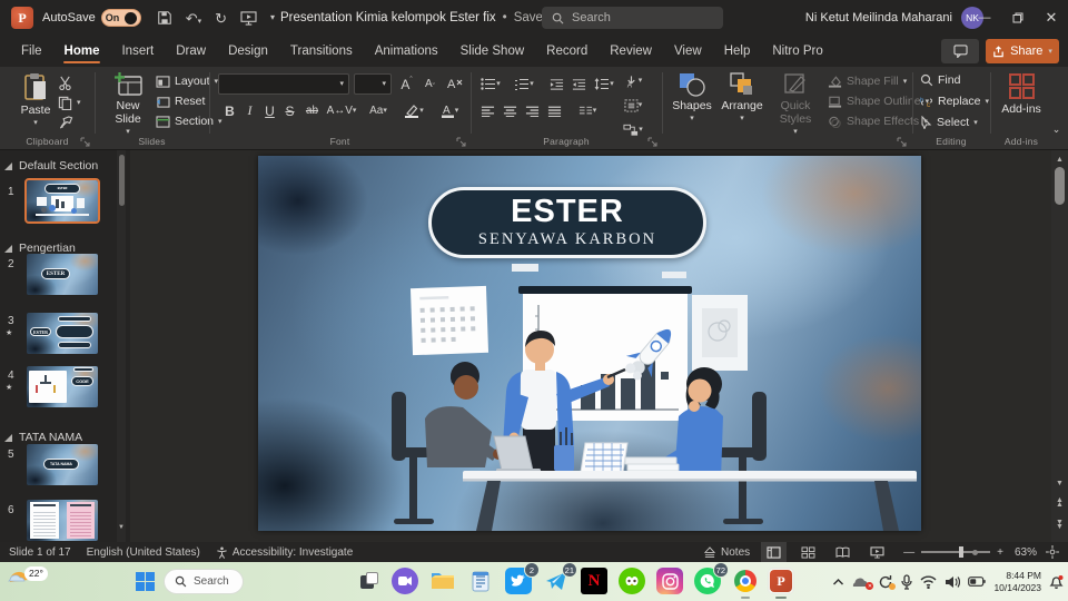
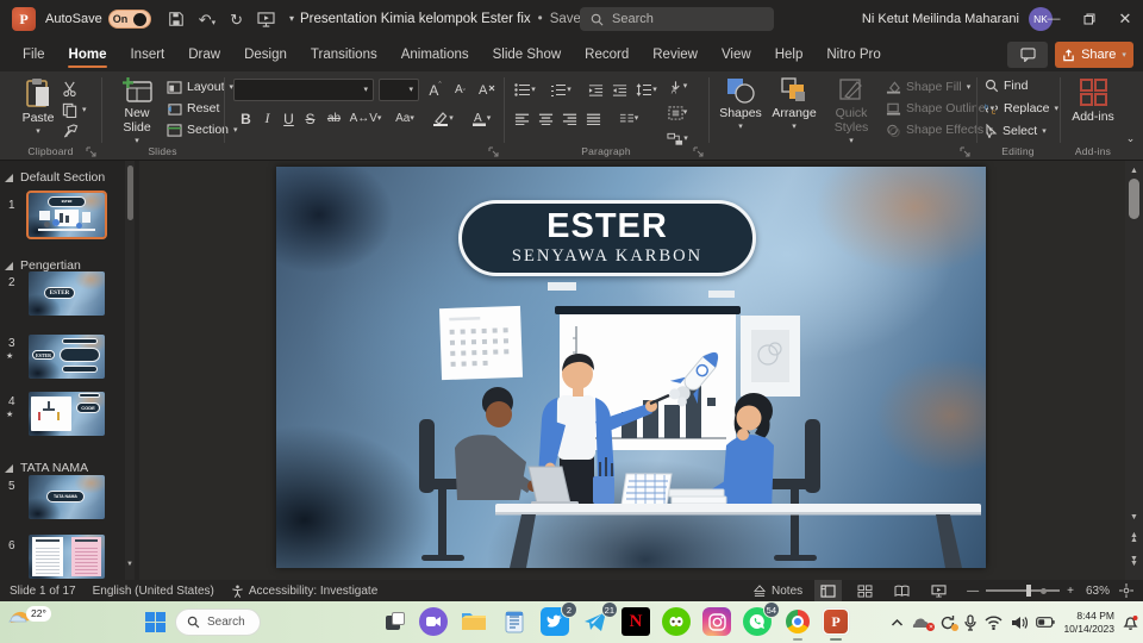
  P
  AutoSave
  On
  ↻
  ▾
  Presentation Kimia kelompok Ester fix
  •
  Save
  Search
  Ni Ketut Meilinda Maharani
  NK
  —
  ✕
  File
  Home
  Insert
  Draw
  Design
  Transitions
  Animations
  Slide Show
  Record
  Review
  View
  Help
  Nitro Pro
  Share
  Paste
  Clipboard
  New Slide
  Layou
  Reset
  Section
  Slides
  A
  A
  A
  B
  I
  U
  S
  ab
  A↔V
  Aa
  A
- Font
  Paragraph
  Shapes
  Arrange
  Quick Styles
  Shape Fill
  Shape Outline
  Shape Effecs
  Find
  Replace
  Select
  Editing
  Add-ins
  Add-ins
  ⌄
  Default Section
  1
  Pengertian
  2
  3
  4
  TATA NAMA
  5
  6
  ESTER
  SENYAWA KARBON
  Slide 1 of 17
  English (United States)
  Accessibility: Investigate
  Notes
  —
  +
  63%
  22°
  Search
  2
  21
  N
- 72
+ 54
  P
  8:44 PM
  10/14/2023
